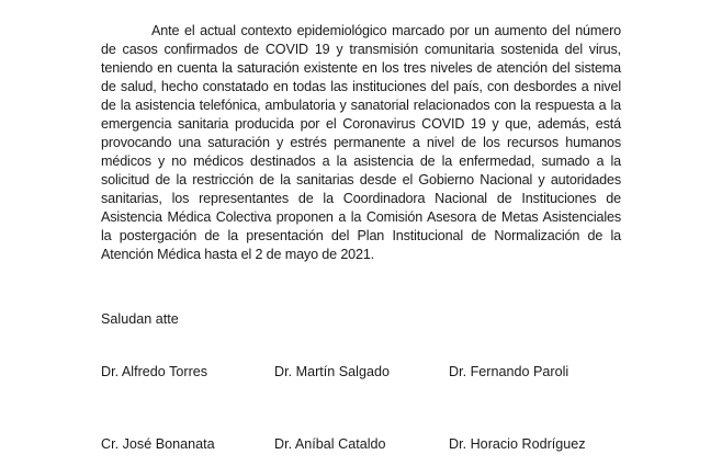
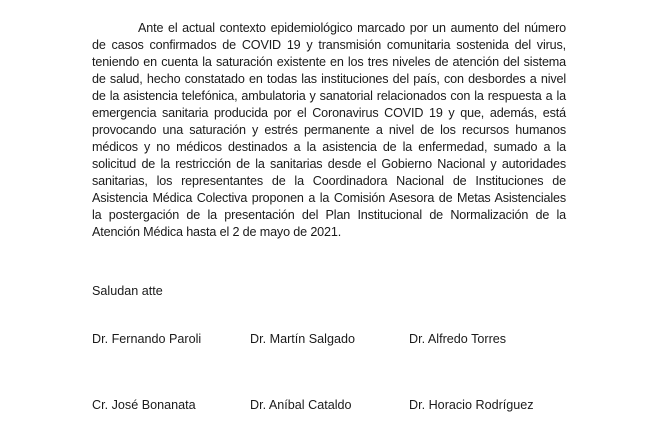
  Ante el actual contexto epidemiológico marcado por un aumento del número de casos confirmados de COVID 19 y transmisión comunitaria sostenida del virus, teniendo en cuenta la saturación existente en los tres niveles de atención del sistema de salud, hecho constatado en todas las instituciones del país, con desbordes a nivel de la asistencia telefónica, ambulatoria y sanatorial relacionados con la respuesta a la emergencia sanitaria producida por el Coronavirus COVID 19 y que, además, está provocando una saturación y estrés permanente a nivel de los recursos humanos médicos y no médicos destinados a la asistencia de la enfermedad, sumado a la solicitud de la restricción de la sanitarias desde el Gobierno Nacional y autoridades sanitarias, los representantes de la Coordinadora Nacional de Instituciones de Asistencia Médica Colectiva proponen a la Comisión Asesora de Metas Asistenciales la postergación de la presentación del Plan Institucional de Normalización de la Atención Médica hasta el 2 de mayo de 2021.
  Saludan atte
- Dr. Alfredo Torres
+ Dr. Fernando Paroli
  Dr. Martín Salgado
- Dr. Fernando Paroli
+ Dr. Alfredo Torres
  Cr. José Bonanata
  Dr. Aníbal Cataldo
  Dr. Horacio Rodríguez
